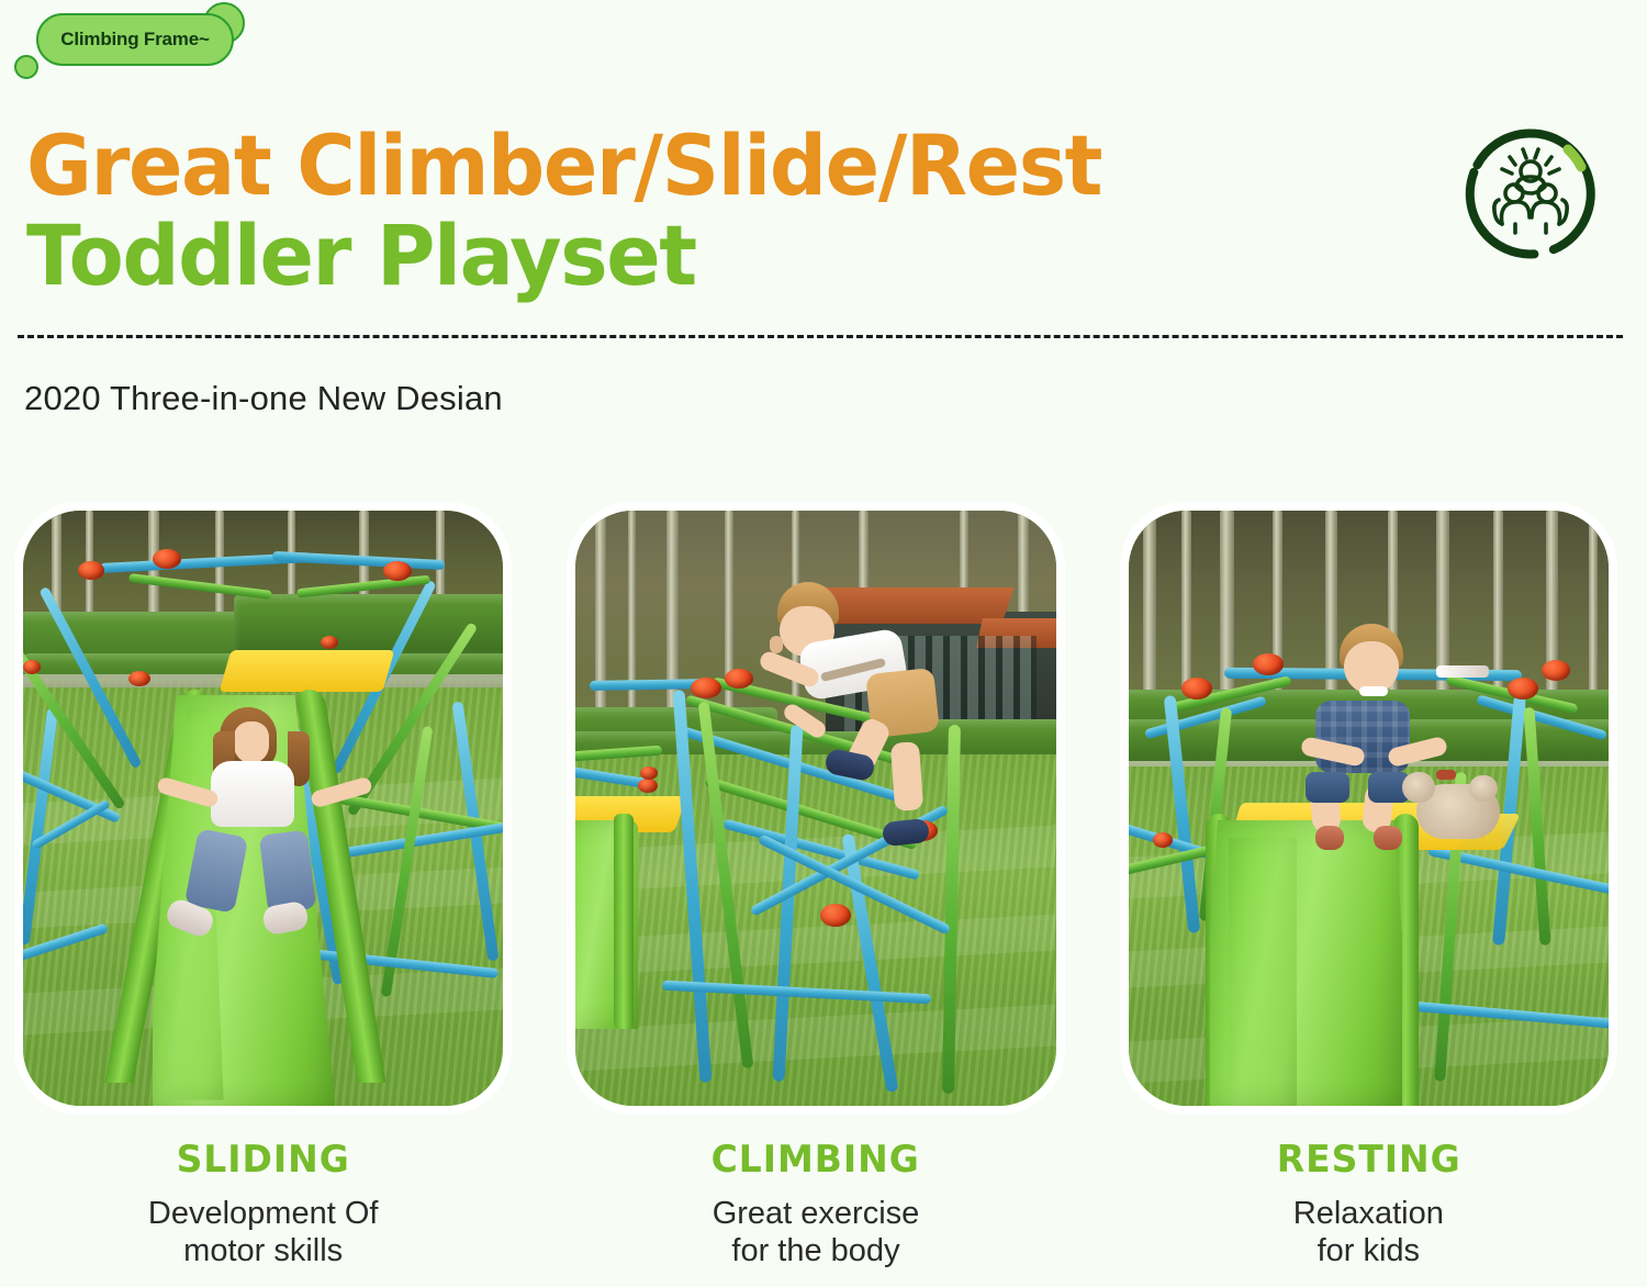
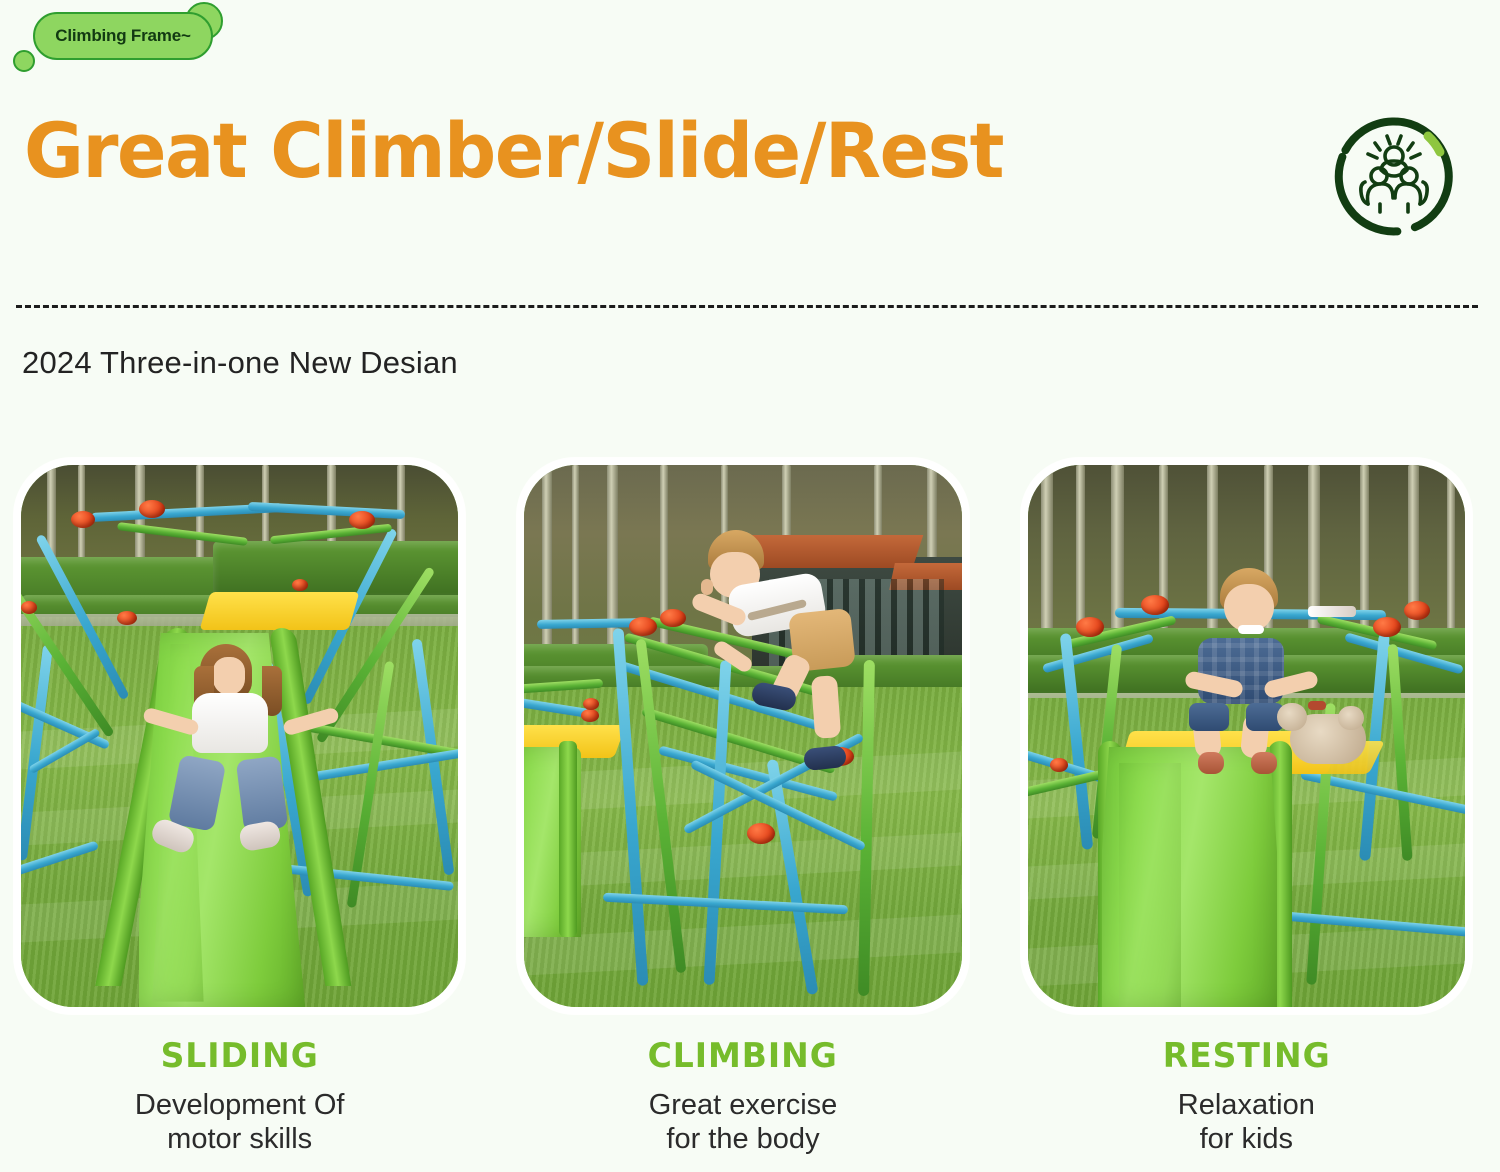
  Climbing Frame~
  Great Climber/Slide/Rest
- Toddler Playset
- 2020 Three-in-one New Desian
+ 2024 Three-in-one New Desian
  SLIDING
  Development Of
  motor skills
  CLIMBING
  Great exercise
  for the body
  RESTING
  Relaxation
  for kids
